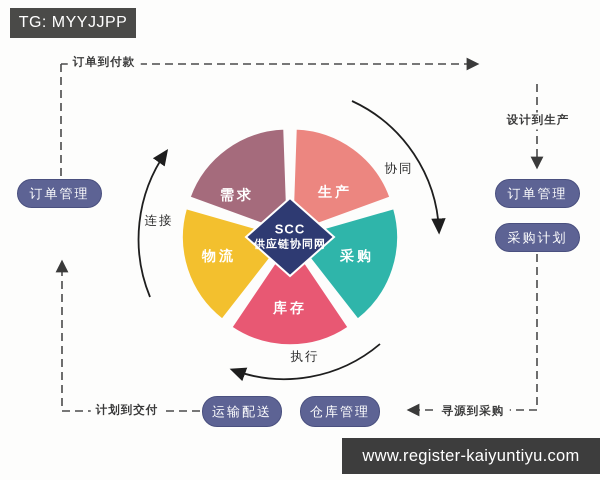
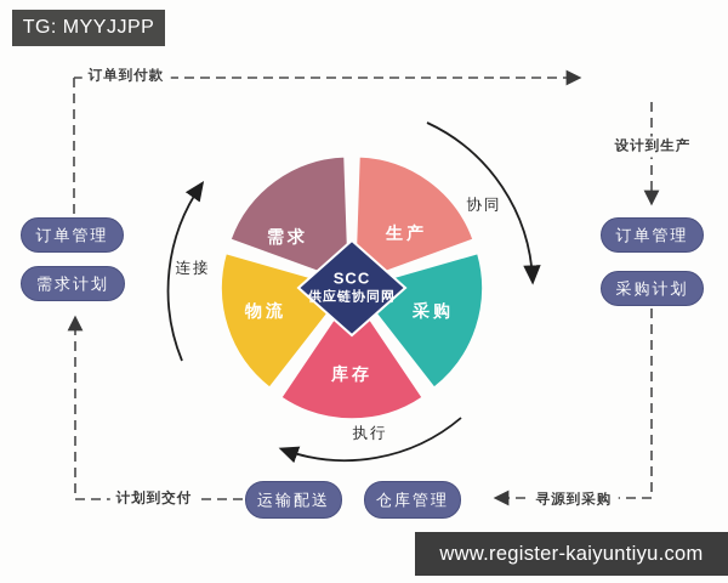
  TG: MYYJJPP
  www.register-kaiyuntiyu.com
  订单管理
  采购计划
  订单管理
+ 需求计划
  运输配送
  仓库管理
  订单到付款
  设计到生产
  寻源到采购
  计划到交付
  协同
  连接
  执行
  需求
  生产
  采购
  库存
  物流
  SCC
  供应链协同网
